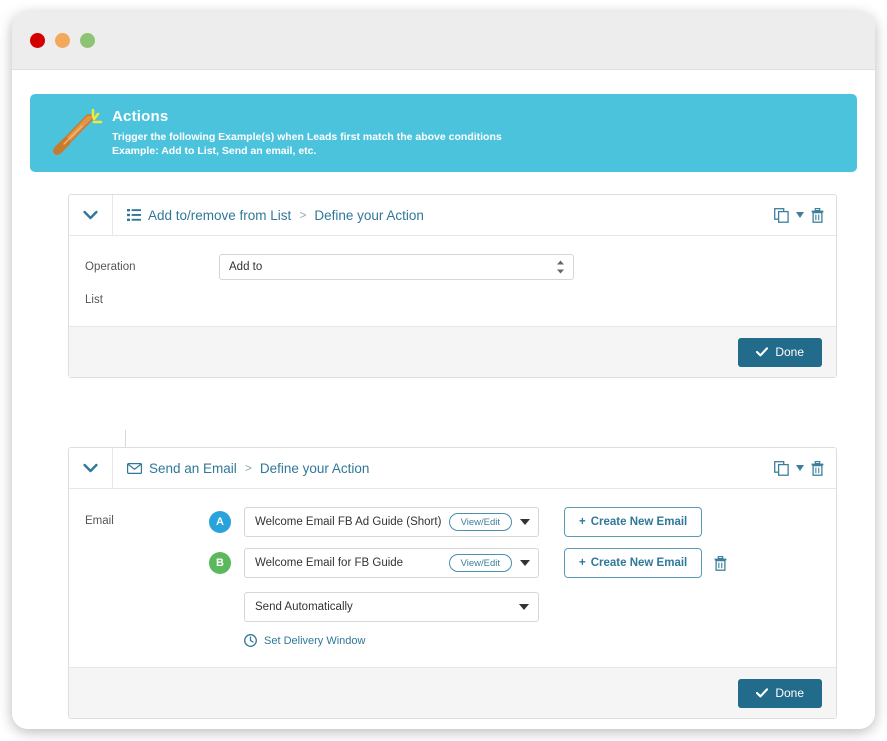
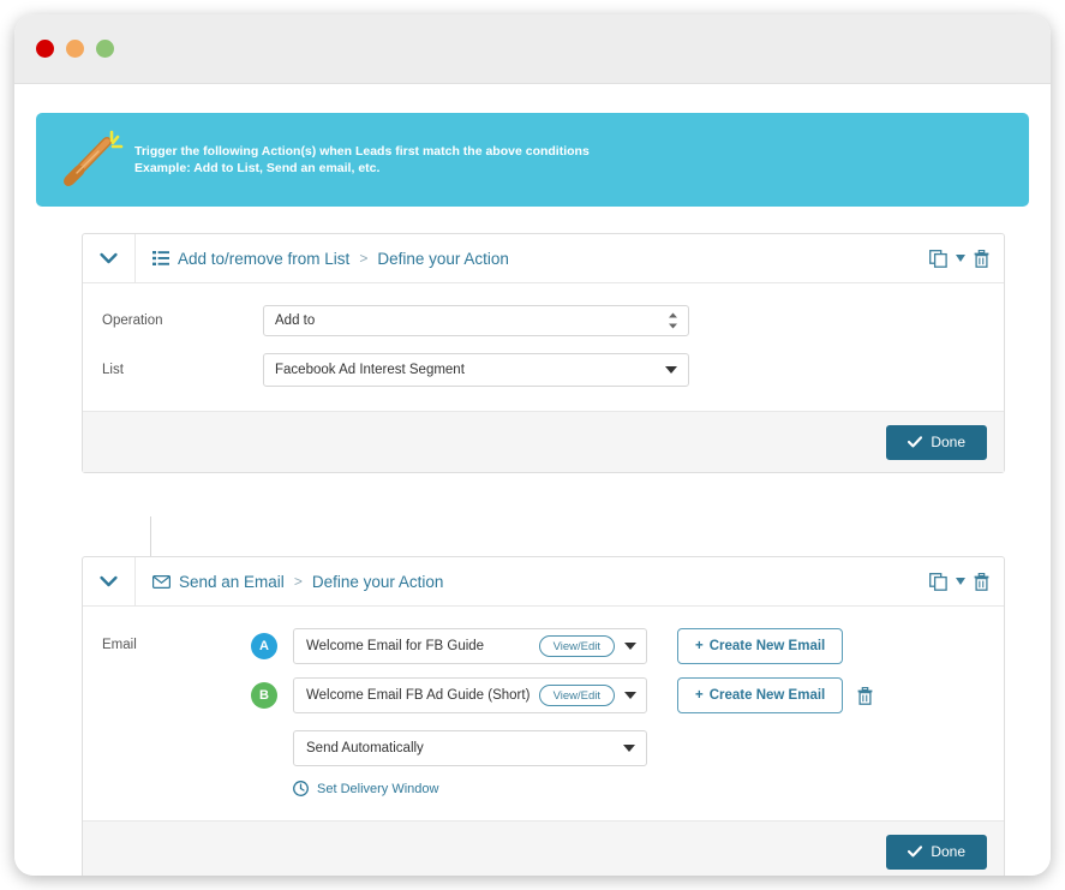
- Actions
- Trigger the following Example(s) when Leads first match the above conditions
+ Trigger the following Action(s) when Leads first match the above conditions
  Example: Add to List, Send an email, etc.
  Add to/remove from List
  >
  Define your Action
  Operation
  Add to
  List
+ Facebook Ad Interest Segment
  Done
  Send an Email
  >
  Define your Action
  Email
  A
- Welcome Email FB Ad Guide (Short)
+ Welcome Email for FB Guide
  View/Edit
  +
  Create New Email
  B
- Welcome Email for FB Guide
+ Welcome Email FB Ad Guide (Short)
  View/Edit
  +
  Create New Email
  Send Automatically
  Set Delivery Window
  Done
